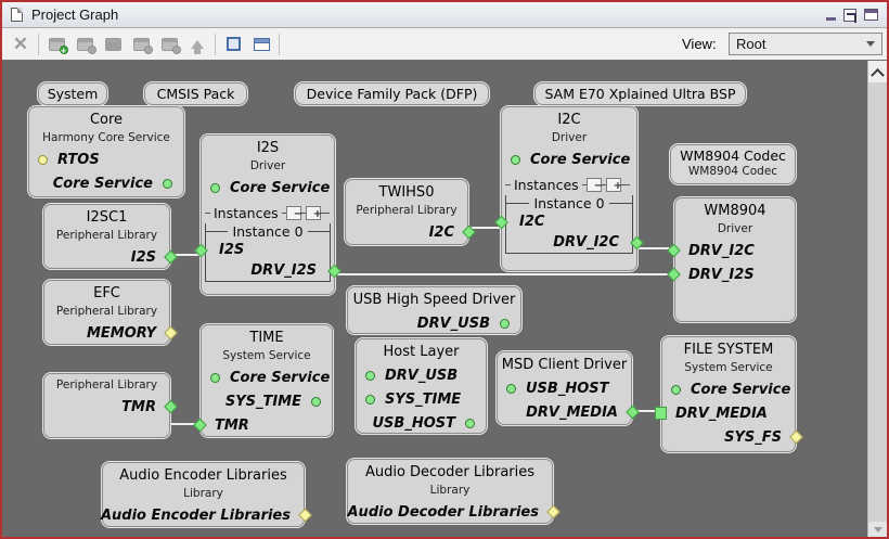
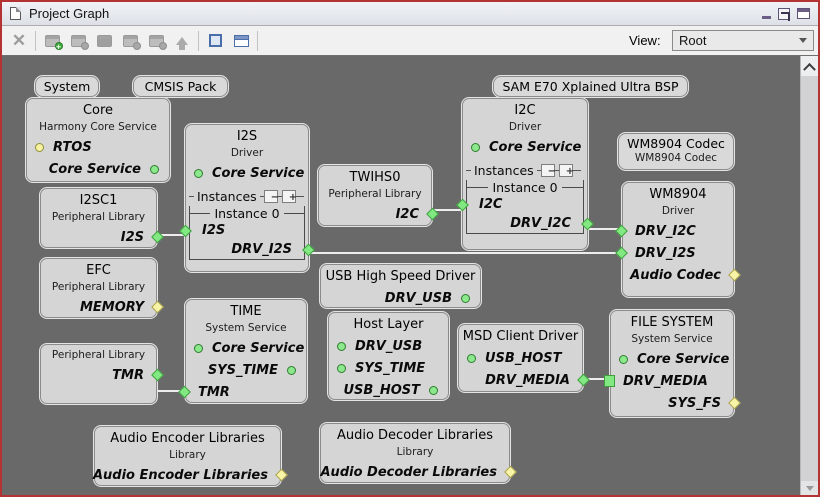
  Project Graph
  View:
  Root
  ✕
  +
  System
  CMSIS Pack
- Device Family Pack (DFP)
  SAM E70 Xplained Ultra BSP
  WM8904 Codec
  WM8904 Codec
  Core
  Harmony Core Service
  RTOS
  Core Service
  I2S
  Driver
  Core Service
  Instances
  −
  +
  Instance 0
  I2S
  DRV_I2S
  I2SC1
  Peripheral Library
  I2S
  EFC
  Peripheral Library
  MEMORY
  Peripheral Library
  TMR
  TWIHS0
  Peripheral Library
  I2C
  I2C
  Driver
  Core Service
  Instances
  −
  +
  Instance 0
  I2C
  DRV_I2C
  WM8904
  Driver
  DRV_I2C
  DRV_I2S
+ Audio Codec
  USB High Speed Driver
  DRV_USB
  TIME
  System Service
  Core Service
  SYS_TIME
  TMR
  Host Layer
  DRV_USB
  SYS_TIME
  USB_HOST
  MSD Client Driver
  USB_HOST
  DRV_MEDIA
  FILE SYSTEM
  System Service
  Core Service
  DRV_MEDIA
  SYS_FS
  Audio Encoder Libraries
  Library
  Audio Encoder Libraries
  Audio Decoder Libraries
  Library
  Audio Decoder Libraries
